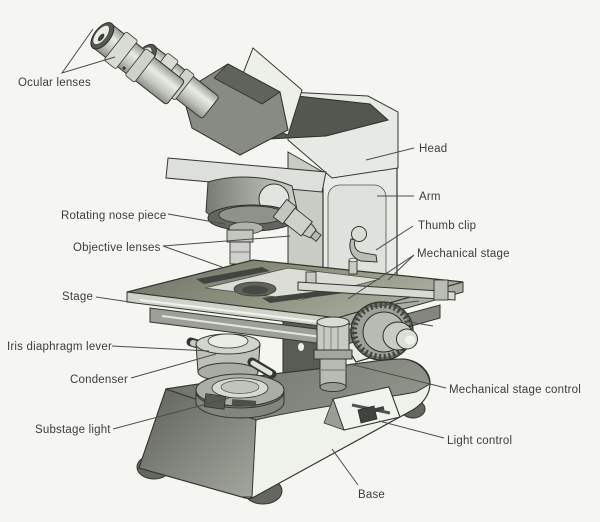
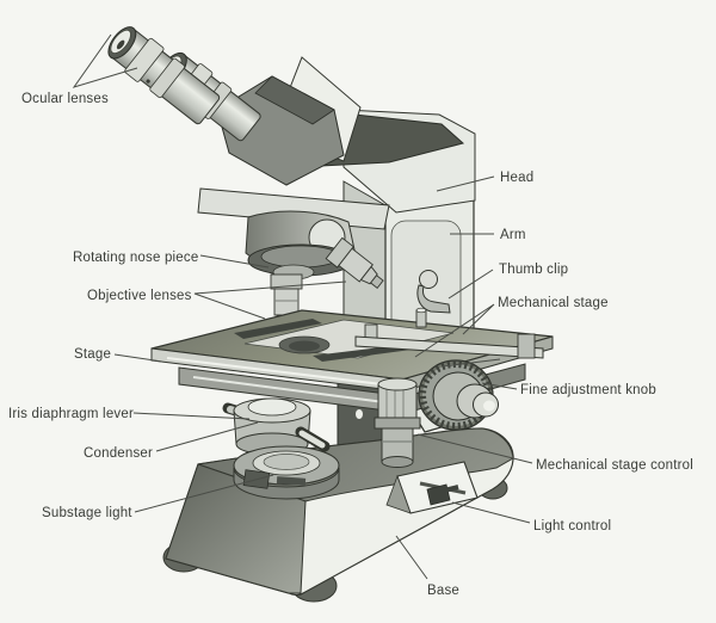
  Ocular lenses
  Rotating nose piece
  Objective lenses
  Stage
  Iris diaphragm lever
  Condenser
  Substage light
  Head
  Arm
  Thumb clip
  Mechanical stage
+ Fine adjustment knob
  Mechanical stage control
  Light control
  Base
